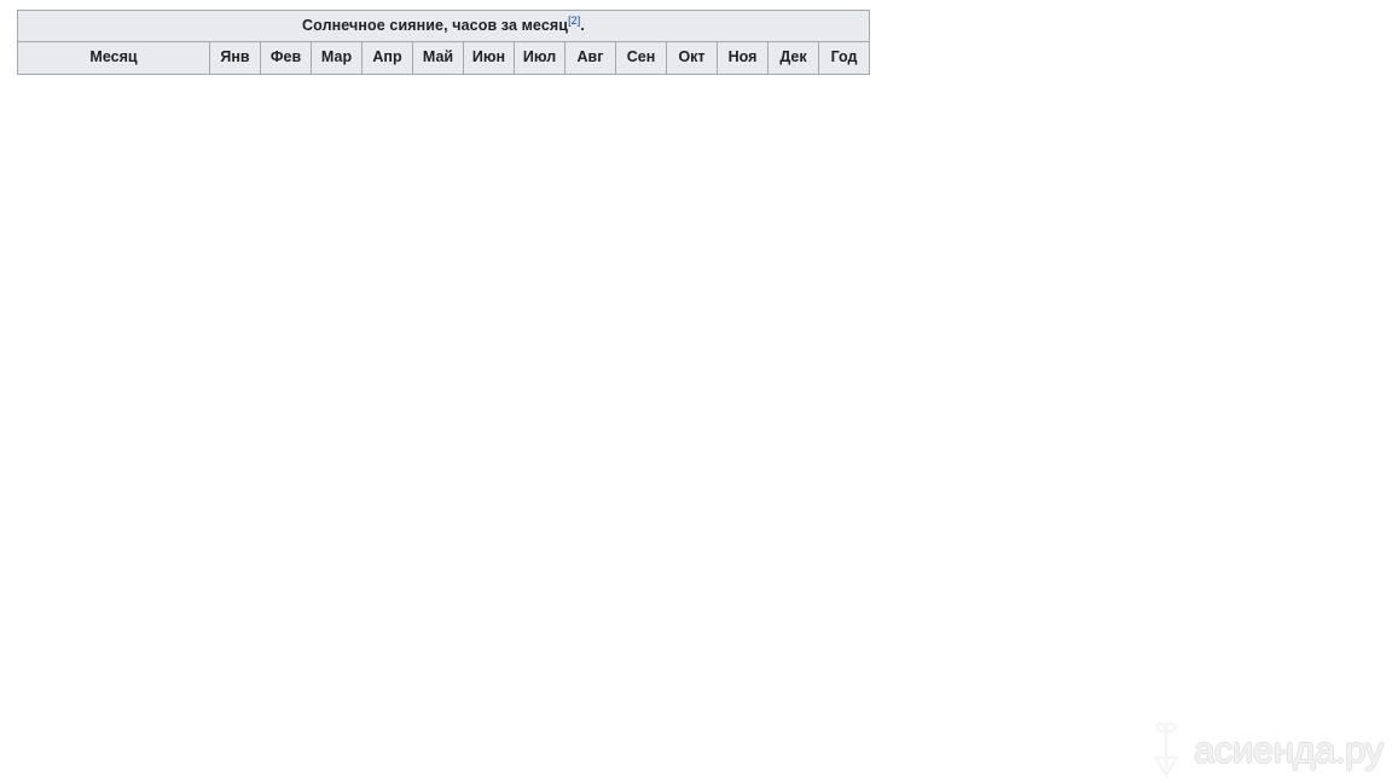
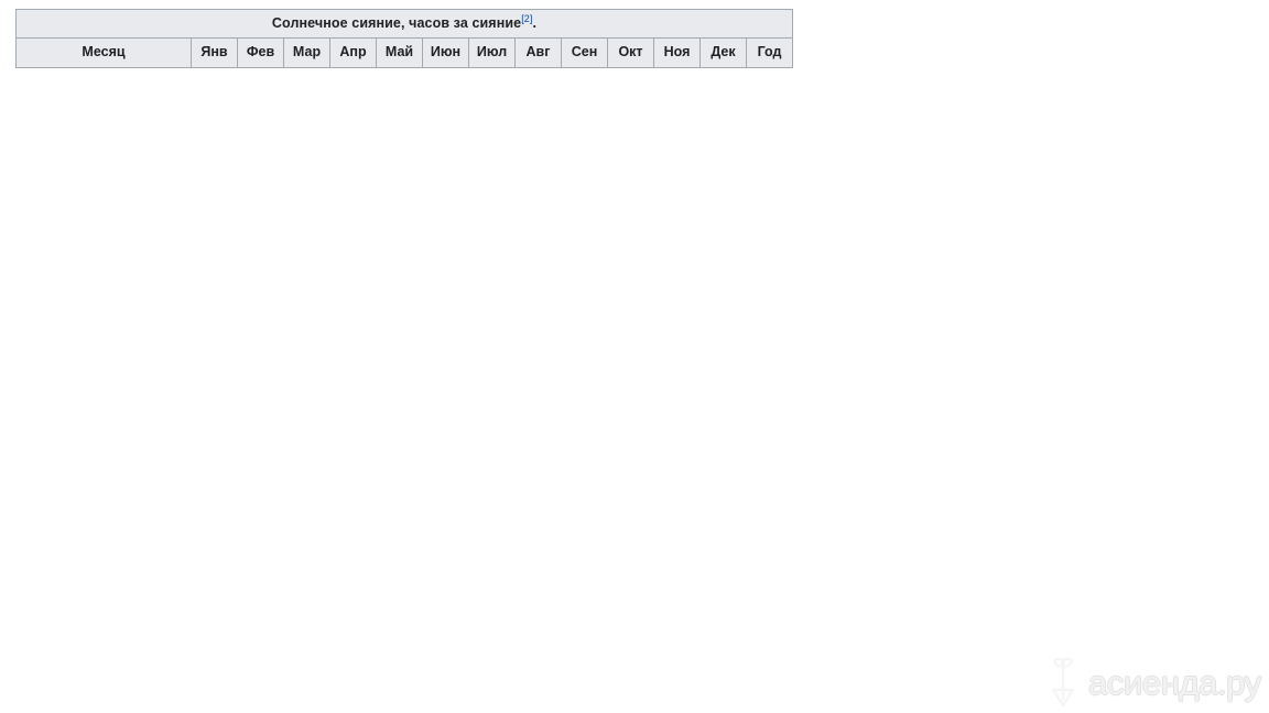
- Солнечное сияние, часов за месяц[2].
+ Солнечное сияние, часов за сияние[2].
  Месяц	Янв	Фев	Мар	Апр	Май	Июн	Июл	Авг	Сен	Окт	Ноя	Дек	Год
  асиенда.ру
